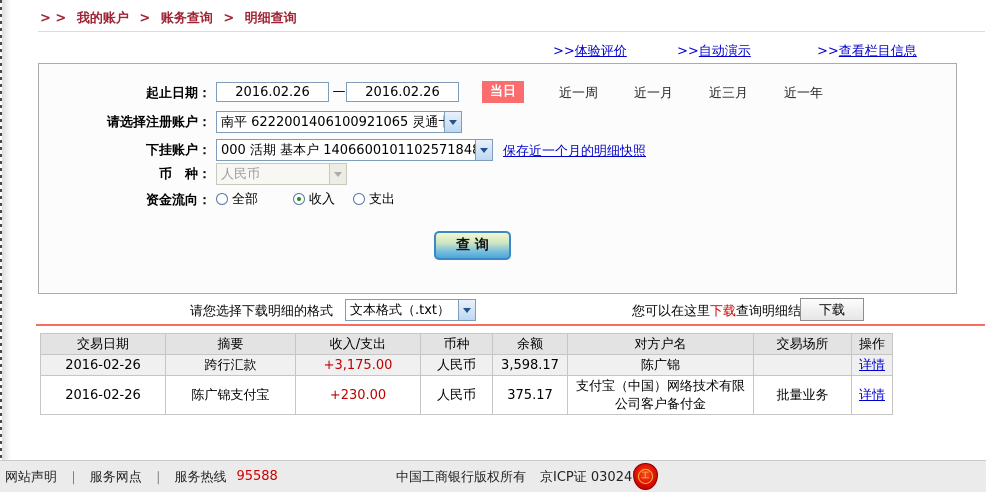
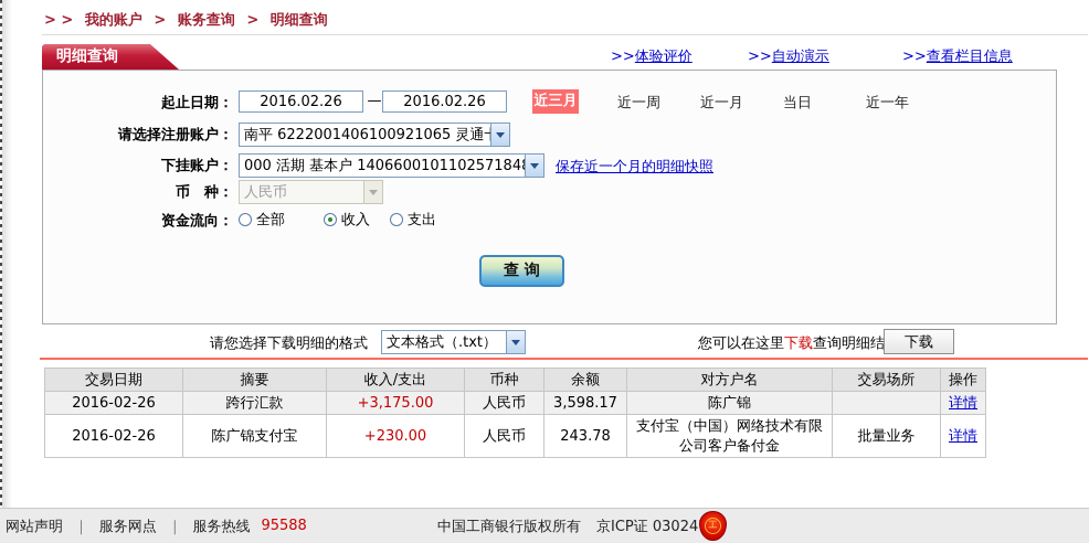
  > > 我的账户 > 账务查询 > 明细查询
+ 明细查询
  >>体验评价
  >>自动演示
  >>查看栏目信息
  起止日期：
  2016.02.26
  —
  2016.02.26
- 当日
+ 近三月
  近一周
  近一月
- 近三月
+ 当日
  近一年
  请选择注册账户：
  南平 6222001406100921065 灵通
  下挂账户：
  000 活期 基本户 140660010110257184
  保存近一个月的明细快照
  币 种：
  人民币
  资金流向：
  全部
  收入
  支出
  查 询
  请您选择下载明细的格式
  文本格式（.txt）
  您可以在这里下载查询明细结
  下载
  交易日期	摘要	收入/支出	币种	余额	对方户名	交易场所	操作
  2016-02-26	跨行汇款	+3,175.00	人民币	3,598.17	陈广锦		详情
- 2016-02-26	陈广锦支付宝	+230.00	人民币	375.17	支付宝（中国）网络技术有限公司客户备付金	批量业务	详情
+ 2016-02-26	陈广锦支付宝	+230.00	人民币	243.78	支付宝（中国）网络技术有限公司客户备付金	批量业务	详情
  网站声明
  ｜
  服务网点
  ｜
  服务热线
  95588
  中国工商银行版权所有
  京ICP证 03024
  工
